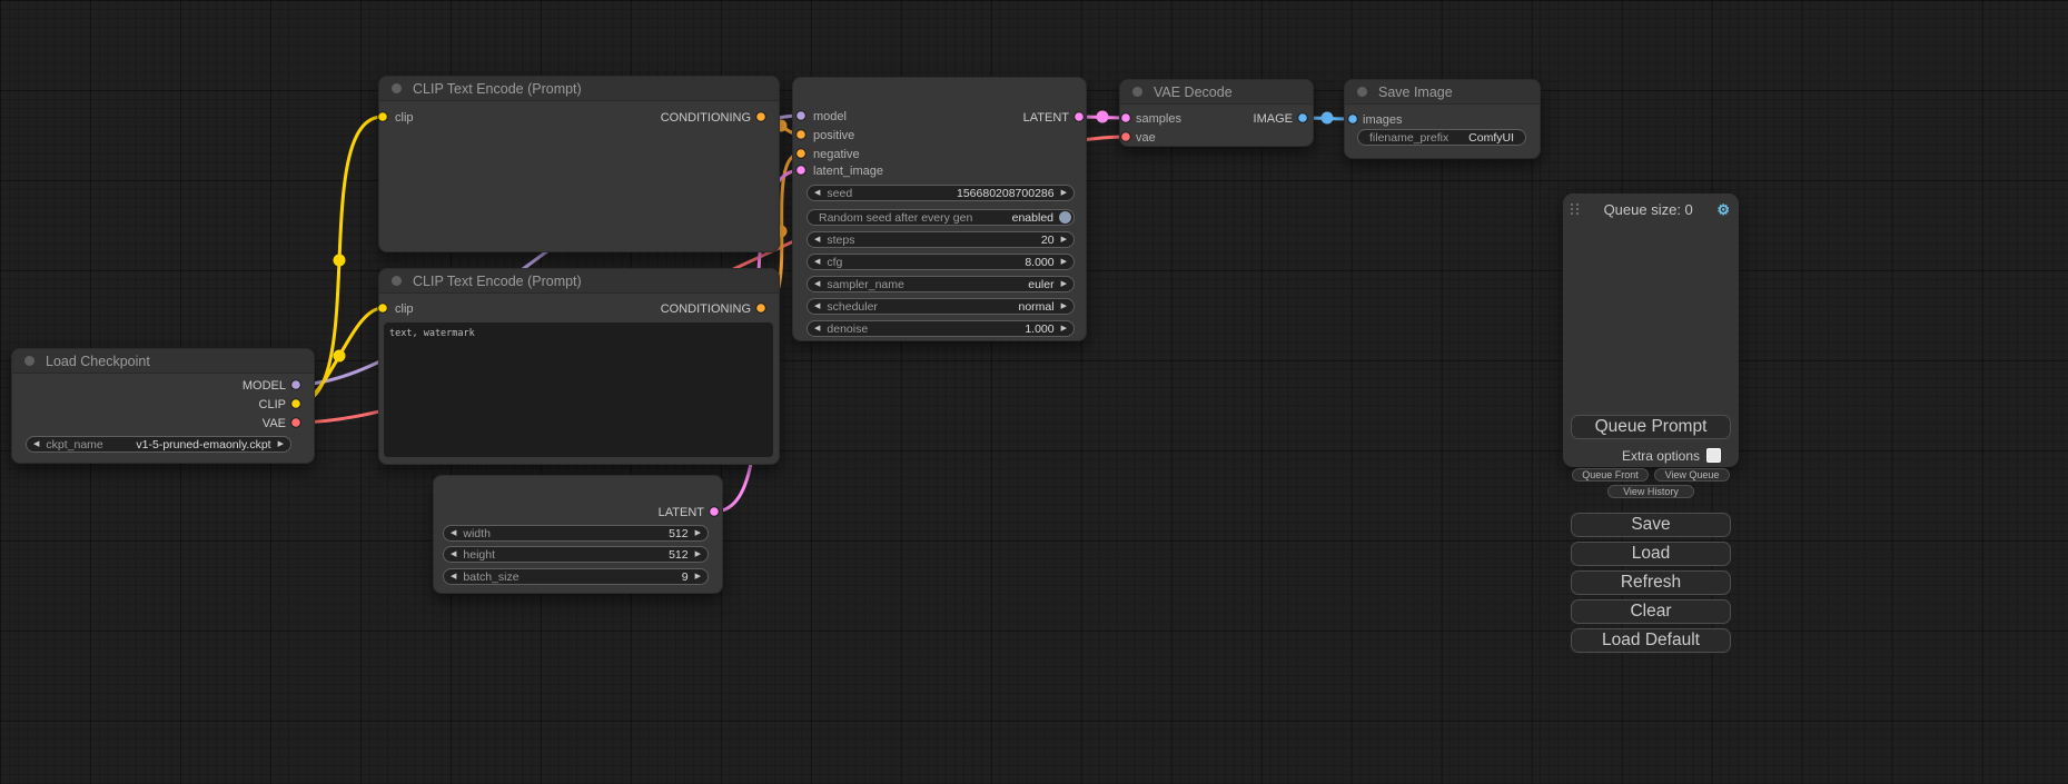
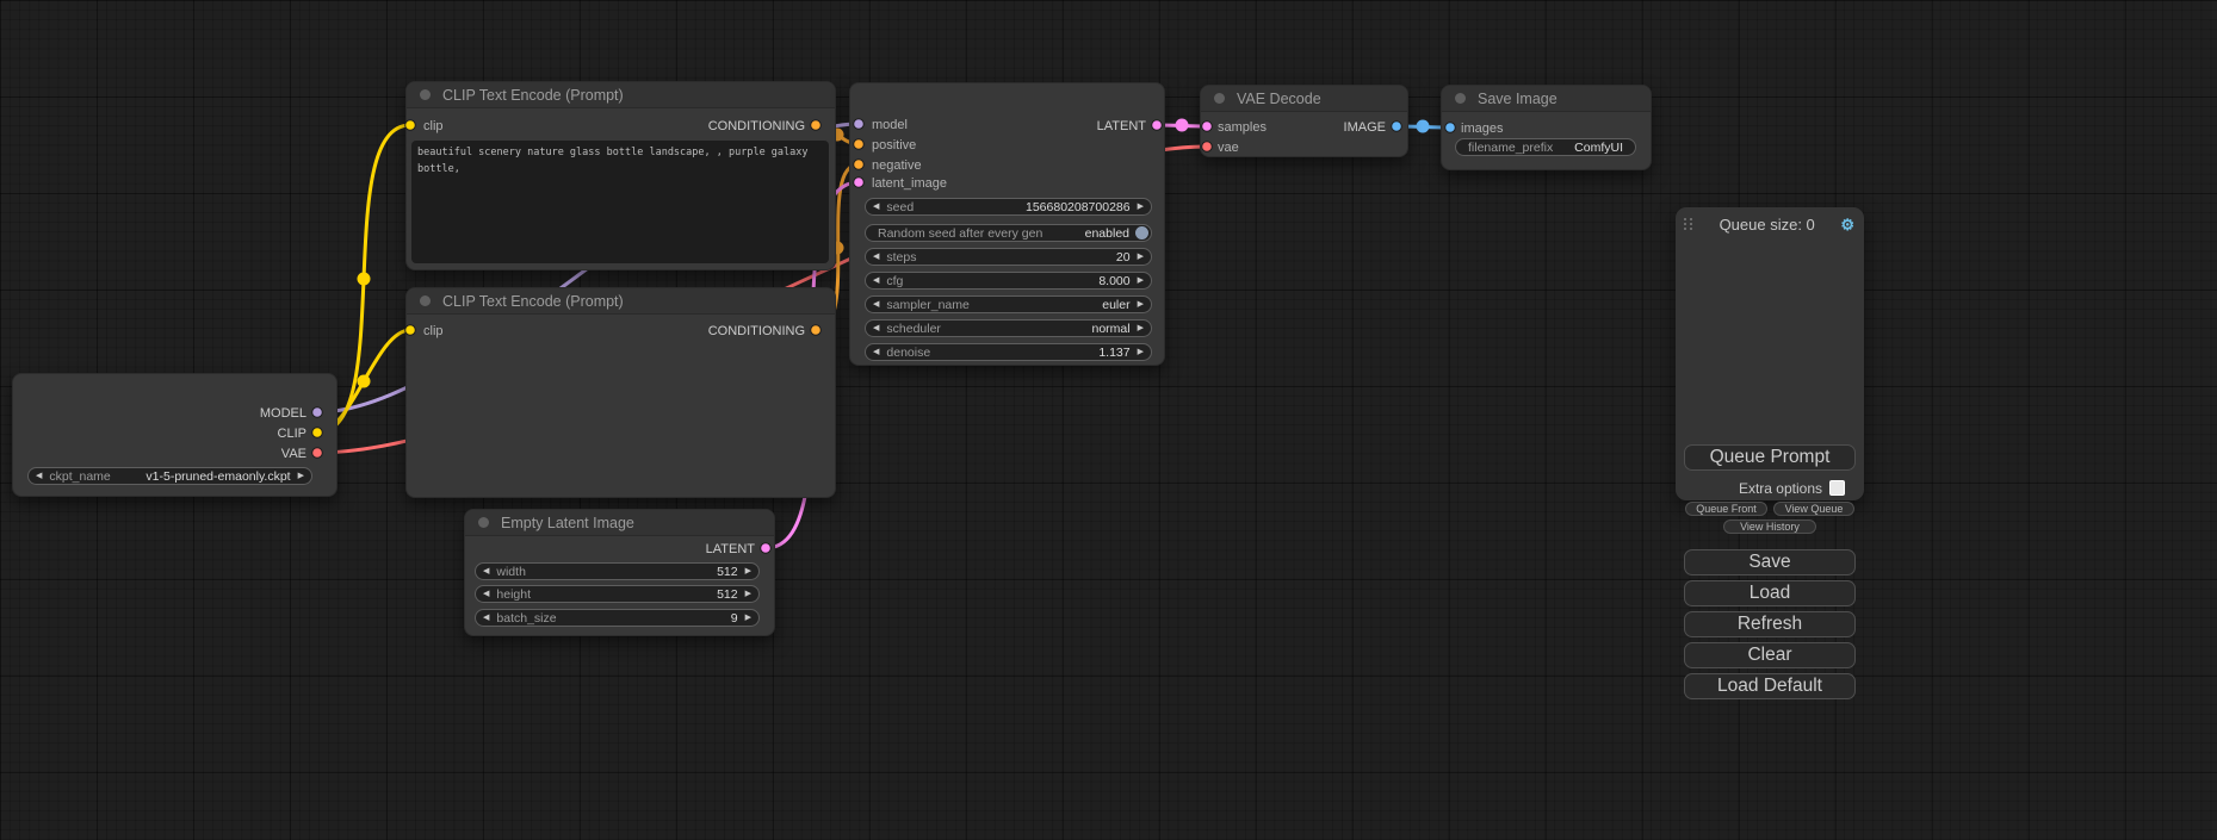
- Load Checkpoint
  MODEL
  CLIP
  VAE
  ckpt_name
  v1-5-pruned-emaonly.ckpt
  CLIP Text Encode (Prompt)
  clip
  CONDITIONING
+ beautiful scenery nature glass bottle landscape, , purple galaxy bottle,
  CLIP Text Encode (Prompt)
  clip
  CONDITIONING
- text, watermark
  model
  positive
  negative
  latent_image
  LATENT
  seed
  156680208700286
  Random seed after every gen
  enabled
  steps
  20
  cfg
  8.000
  sampler_name
  euler
  scheduler
  normal
  denoise
- 1.000
+ 1.137
+ Empty Latent Image
  LATENT
  width
  512
  height
  512
  batch_size
  9
  VAE Decode
  samples
  vae
  IMAGE
  Save Image
  images
  filename_prefix
  ComfyUI
  Queue size: 0
  ⚙
  Queue Prompt
  Extra options
  Queue Front
  View Queue
  View History
  Save
  Load
  Refresh
  Clear
  Load Default
